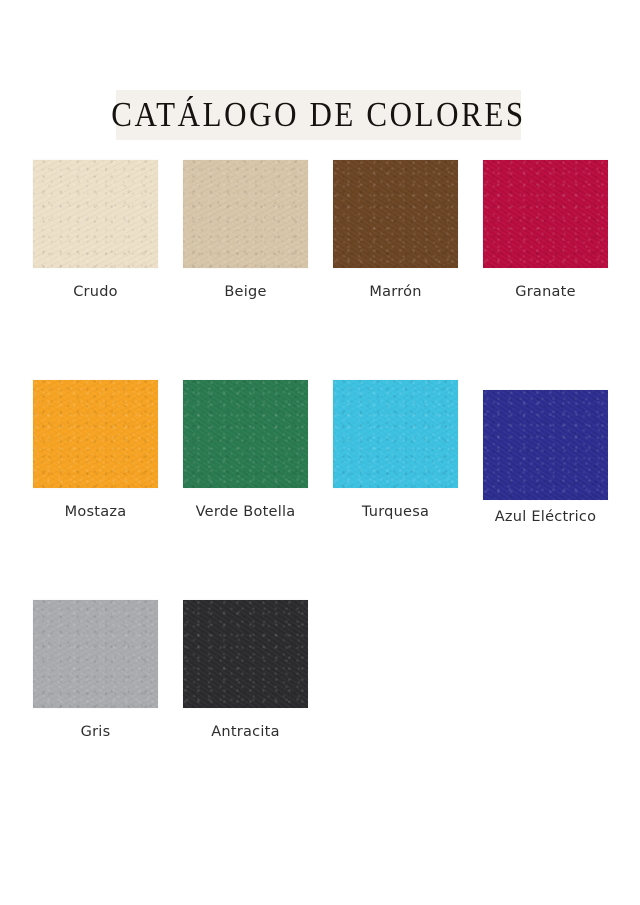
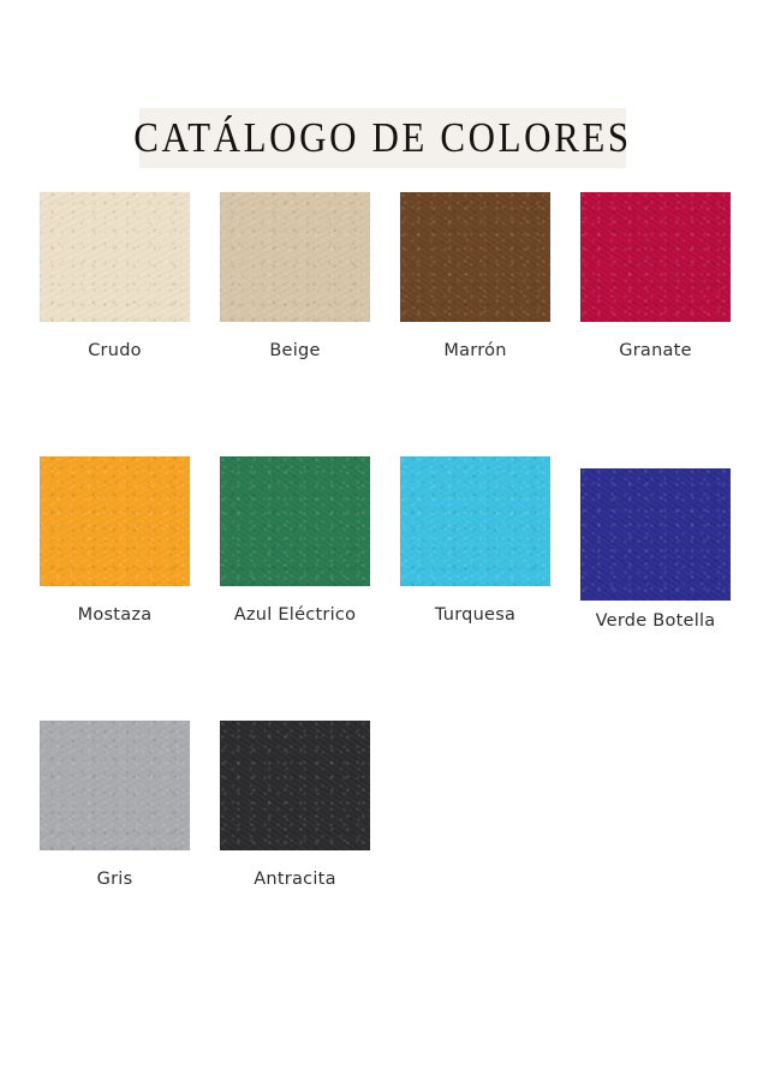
  CATÁLOGO DE COLORES
  Crudo
  Beige
  Marrón
  Granate
  Mostaza
- Verde Botella
+ Azul Eléctrico
  Turquesa
- Azul Eléctrico
+ Verde Botella
  Gris
  Antracita
